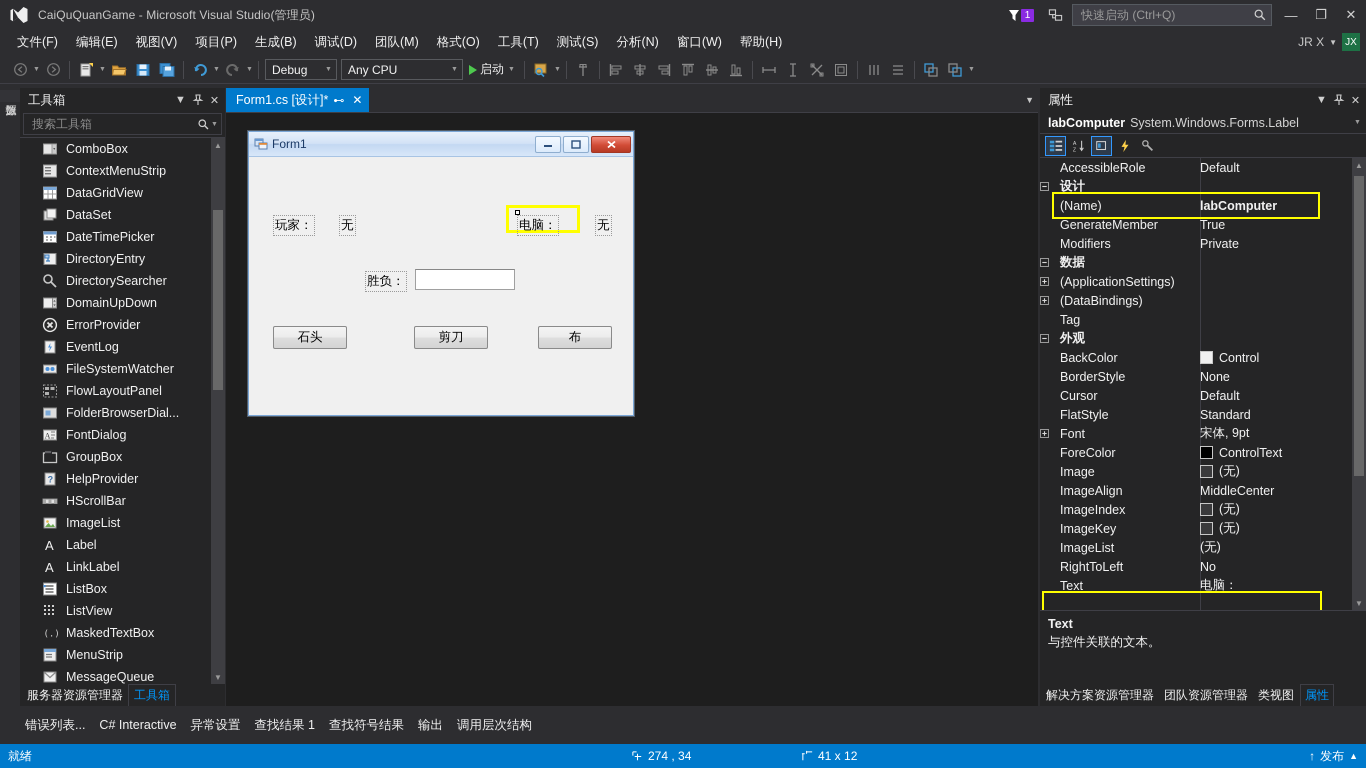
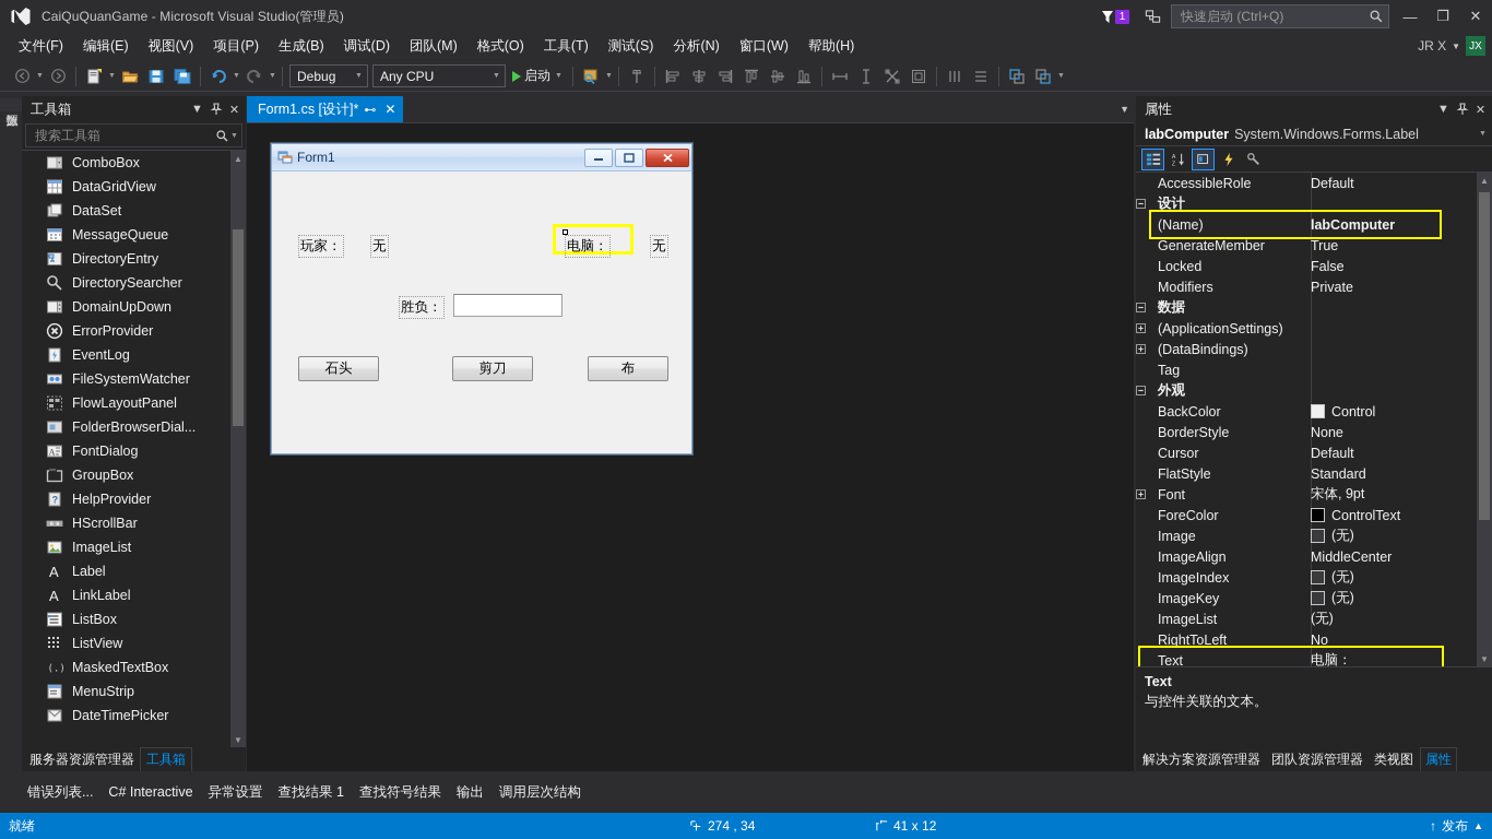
  CaiQuQuanGame - Microsoft Visual Studio(管理员)
  1
  快速启动 (Ctrl+Q)
  —
  ❐
  ✕
  文件(F)
  编辑(E)
  视图(V)
  项目(P)
  生成(B)
  调试(D)
  团队(M)
  格式(O)
  工具(T)
  测试(S)
  分析(N)
  窗口(W)
  帮助(H)
  JR X
  ▼
  JX
  Debug
  Any CPU
  启动
  工具箱
  ▼
  ✕
  搜索工具箱
  ComboBox
- ContextMenuStrip
  DataGridView
  DataSet
- DateTimePicker
+ MessageQueue
  DirectoryEntry
  DirectorySearcher
  DomainUpDown
  ErrorProvider
  EventLog
  FileSystemWatcher
  FlowLayoutPanel
  FolderBrowserDial...
  A
  FontDialog
  GroupBox
  ?
  HelpProvider
  HScrollBar
  ImageList
  A
  Label
  A
  LinkLabel
  ListBox
  ListView
  (.)
  MaskedTextBox
  MenuStrip
- MessageQueue
+ DateTimePicker
  ▲
  ▼
  服务器资源管理器
  工具箱
  Form1.cs [设计]*
  ⊷
  ✕
  ▼
  Form1
  玩家：
  无
  电脑：
  无
  胜负：
  石头
  剪刀
  布
  属性
  ▼
  ✕
  labComputer
  System.Windows.Forms.Label
  AccessibleRole
  Default
  设计
  (Name)
  labComputer
  GenerateMember
  True
+ Locked
+ False
  Modifiers
  Private
  数据
  (ApplicationSettings)
  (DataBindings)
  Tag
  外观
  BackColor
  Control
  BorderStyle
  None
  Cursor
  Default
  FlatStyle
  Standard
  Font
  宋体, 9pt
  ForeColor
  ControlText
  Image
  (无)
  ImageAlign
  MiddleCenter
  ImageIndex
  (无)
  ImageKey
  (无)
  ImageList
  (无)
  RightToLeft
  No
  Text
  电脑：
  ▲
  ▼
  Text
  与控件关联的文本。
  解决方案资源管理器
  团队资源管理器
  类视图
  属性
  错误列表...
  C# Interactive
  异常设置
  查找结果 1
  查找符号结果
  输出
  调用层次结构
  就绪
  274 , 34
  41 x 12
  ↑
  发布
  ▲
